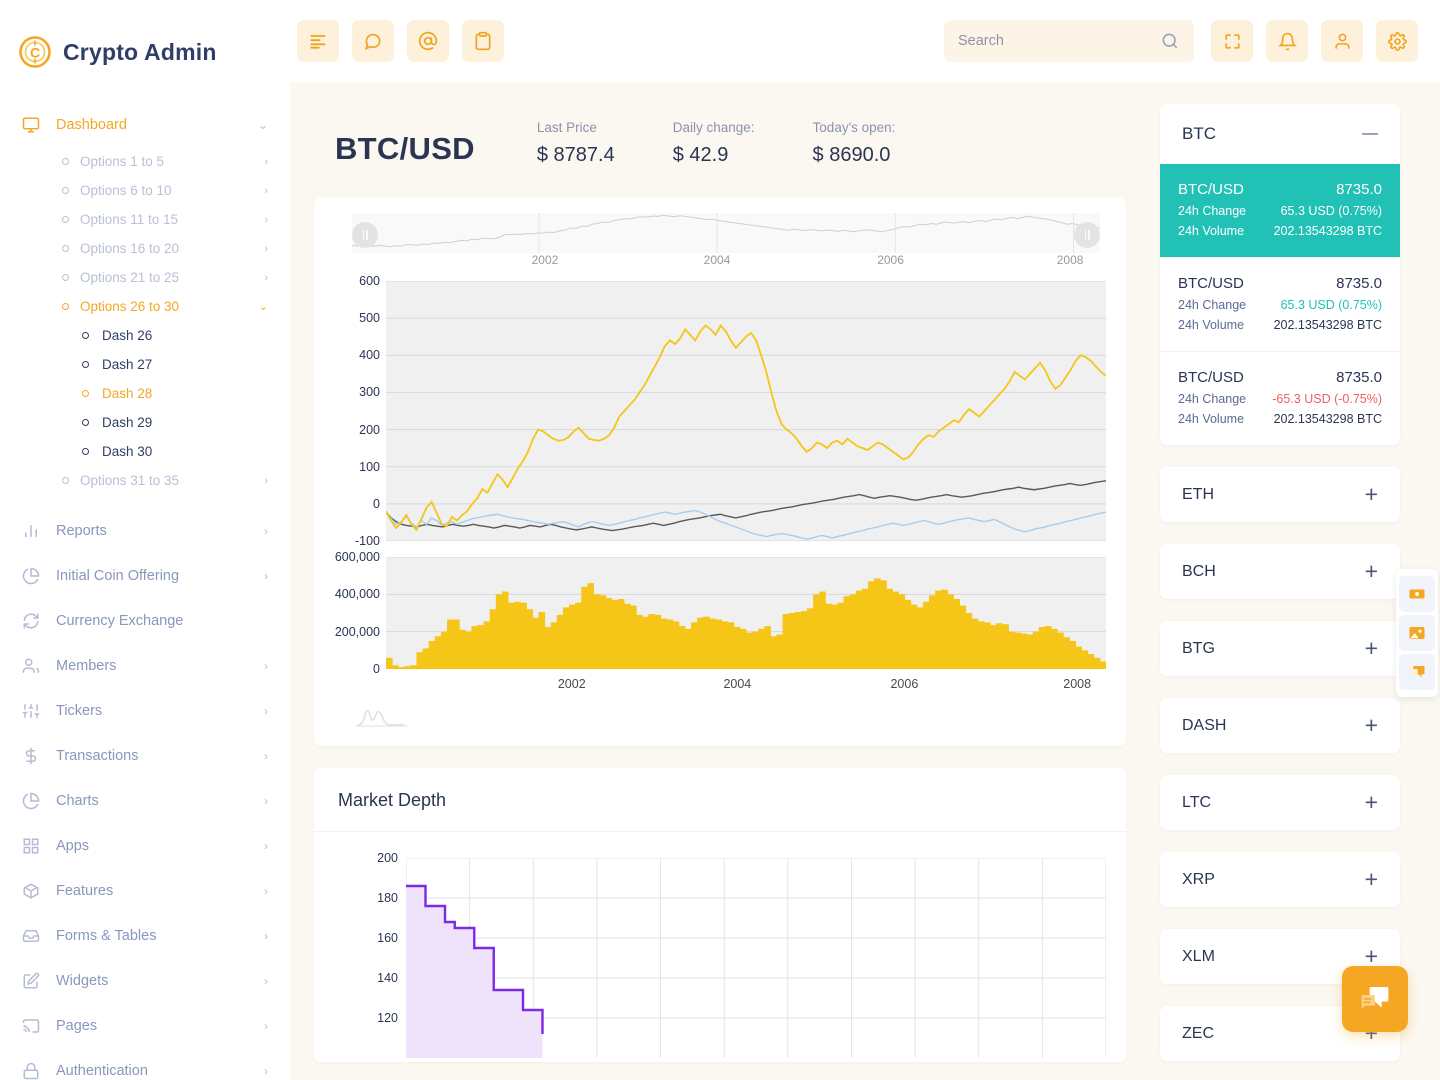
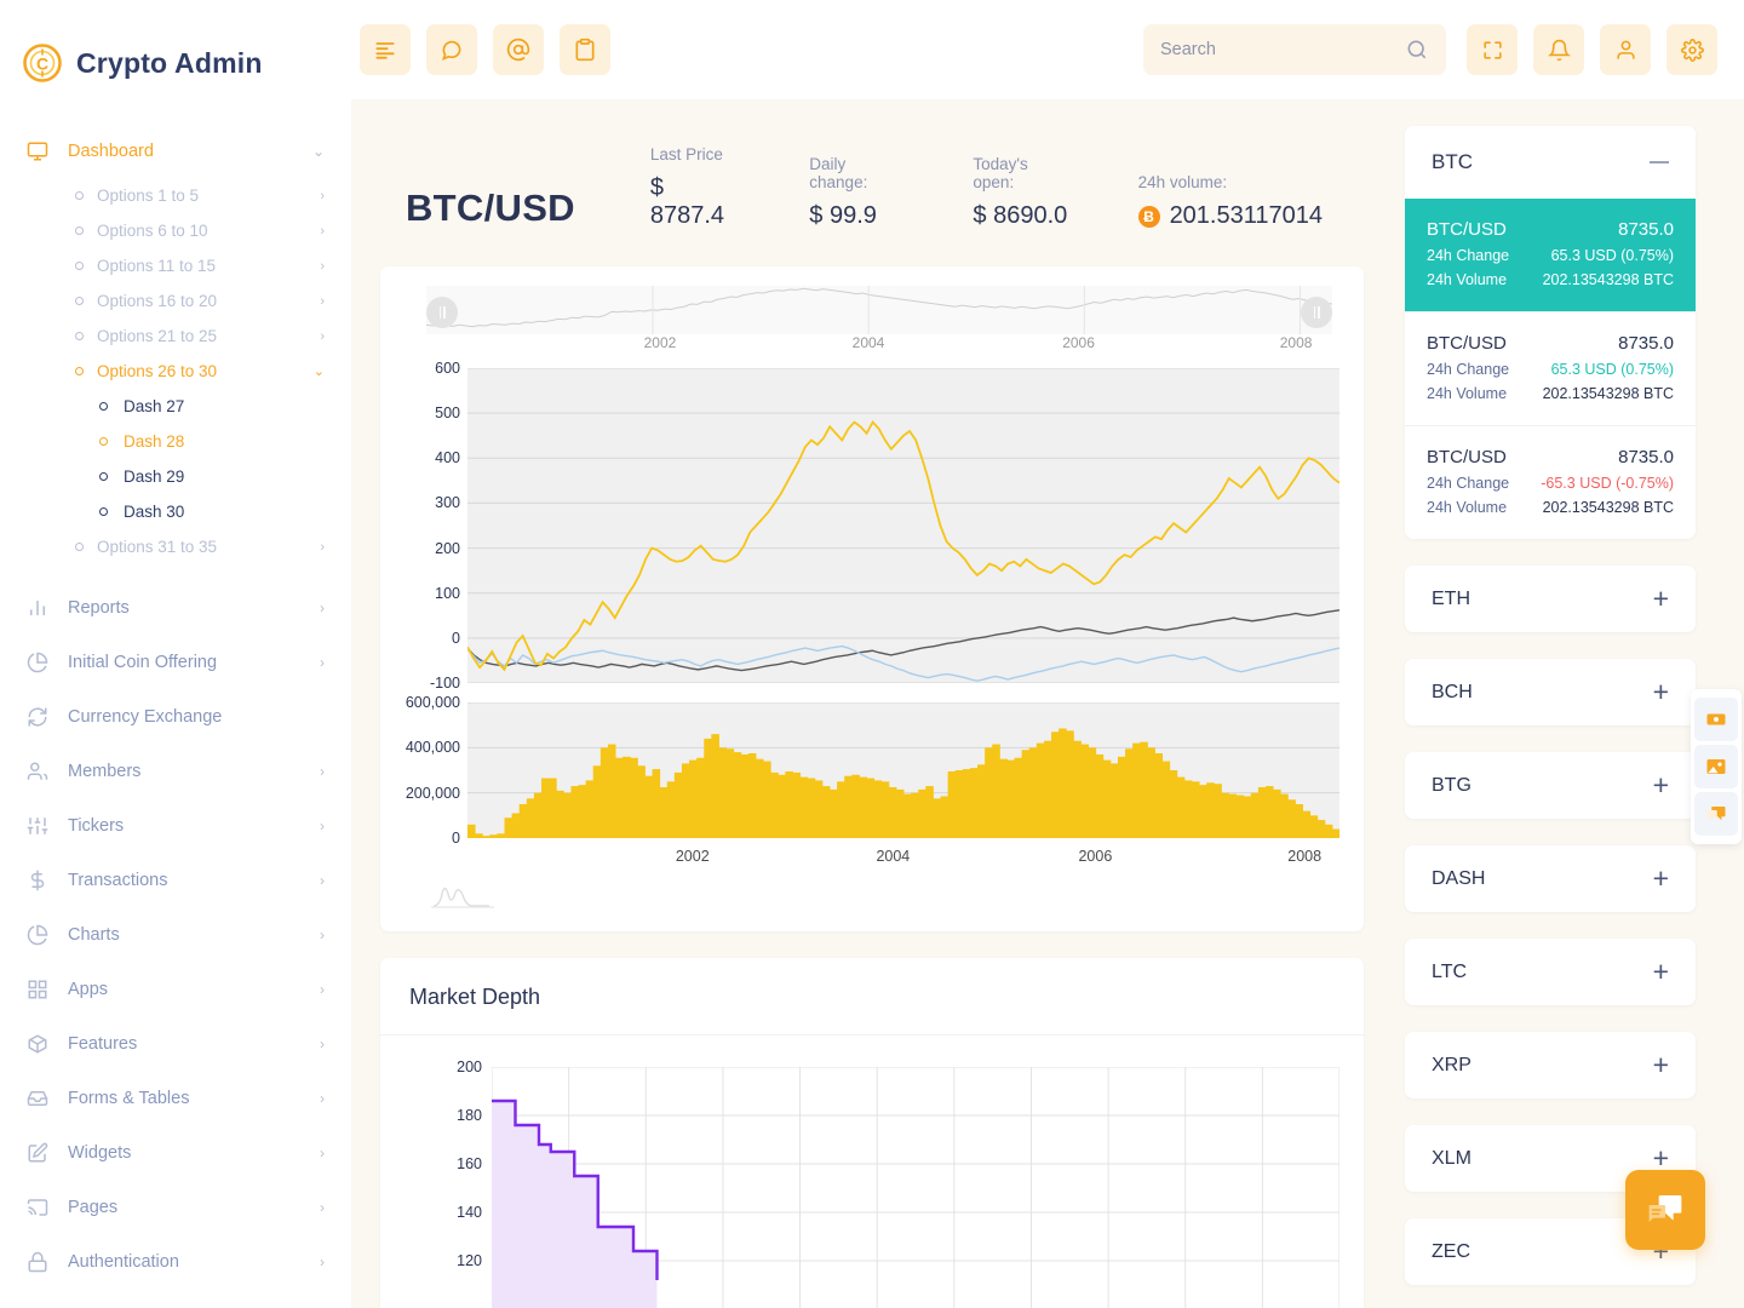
  C
  Crypto Admin
  Dashboard
  ⌄
  Options 1 to 5
  ›
  Options 6 to 10
  ›
  Options 11 to 15
  ›
  Options 16 to 20
  ›
  Options 21 to 25
  ›
  Options 26 to 30
  ⌄
- Dash 26
  Dash 27
  Dash 28
  Dash 29
  Dash 30
  Options 31 to 35
  ›
  Reports
  ›
  Initial Coin Offering
  ›
  Currency Exchange
  Members
  ›
  Tickers
  ›
  Transactions
  ›
  Charts
  ›
  Apps
  ›
  Features
  ›
  Forms & Tables
  ›
  Widgets
  ›
  Pages
  ›
  Authentication
  ›
  Search
  BTC/USD
  Last Price
  $ 8787.4
  Daily change:
- $ 42.9
+ $ 99.9
  Today's open:
  $ 8690.0
+ 24h volume:
+ Ƀ
+ 201.53117014
  2002
  2004
  2006
  2008
  600
  500
  400
  300
  200
  100
  0
  -100
  600,000
  400,000
  200,000
  0
  2002
  2004
  2006
  2008
  Market Depth
  200
  180
  160
  140
  120
  BTC
  BTC/USD
  8735.0
  24h Change
  65.3 USD (0.75%)
  24h Volume
  202.13543298 BTC
  BTC/USD
  8735.0
  24h Change
  65.3 USD (0.75%)
  24h Volume
  202.13543298 BTC
  BTC/USD
  8735.0
  24h Change
  -65.3 USD (-0.75%)
  24h Volume
  202.13543298 BTC
  ETH
  +
  BCH
  +
  BTG
  +
  DASH
  +
  LTC
  +
  XRP
  +
  XLM
  +
  ZEC
  +
